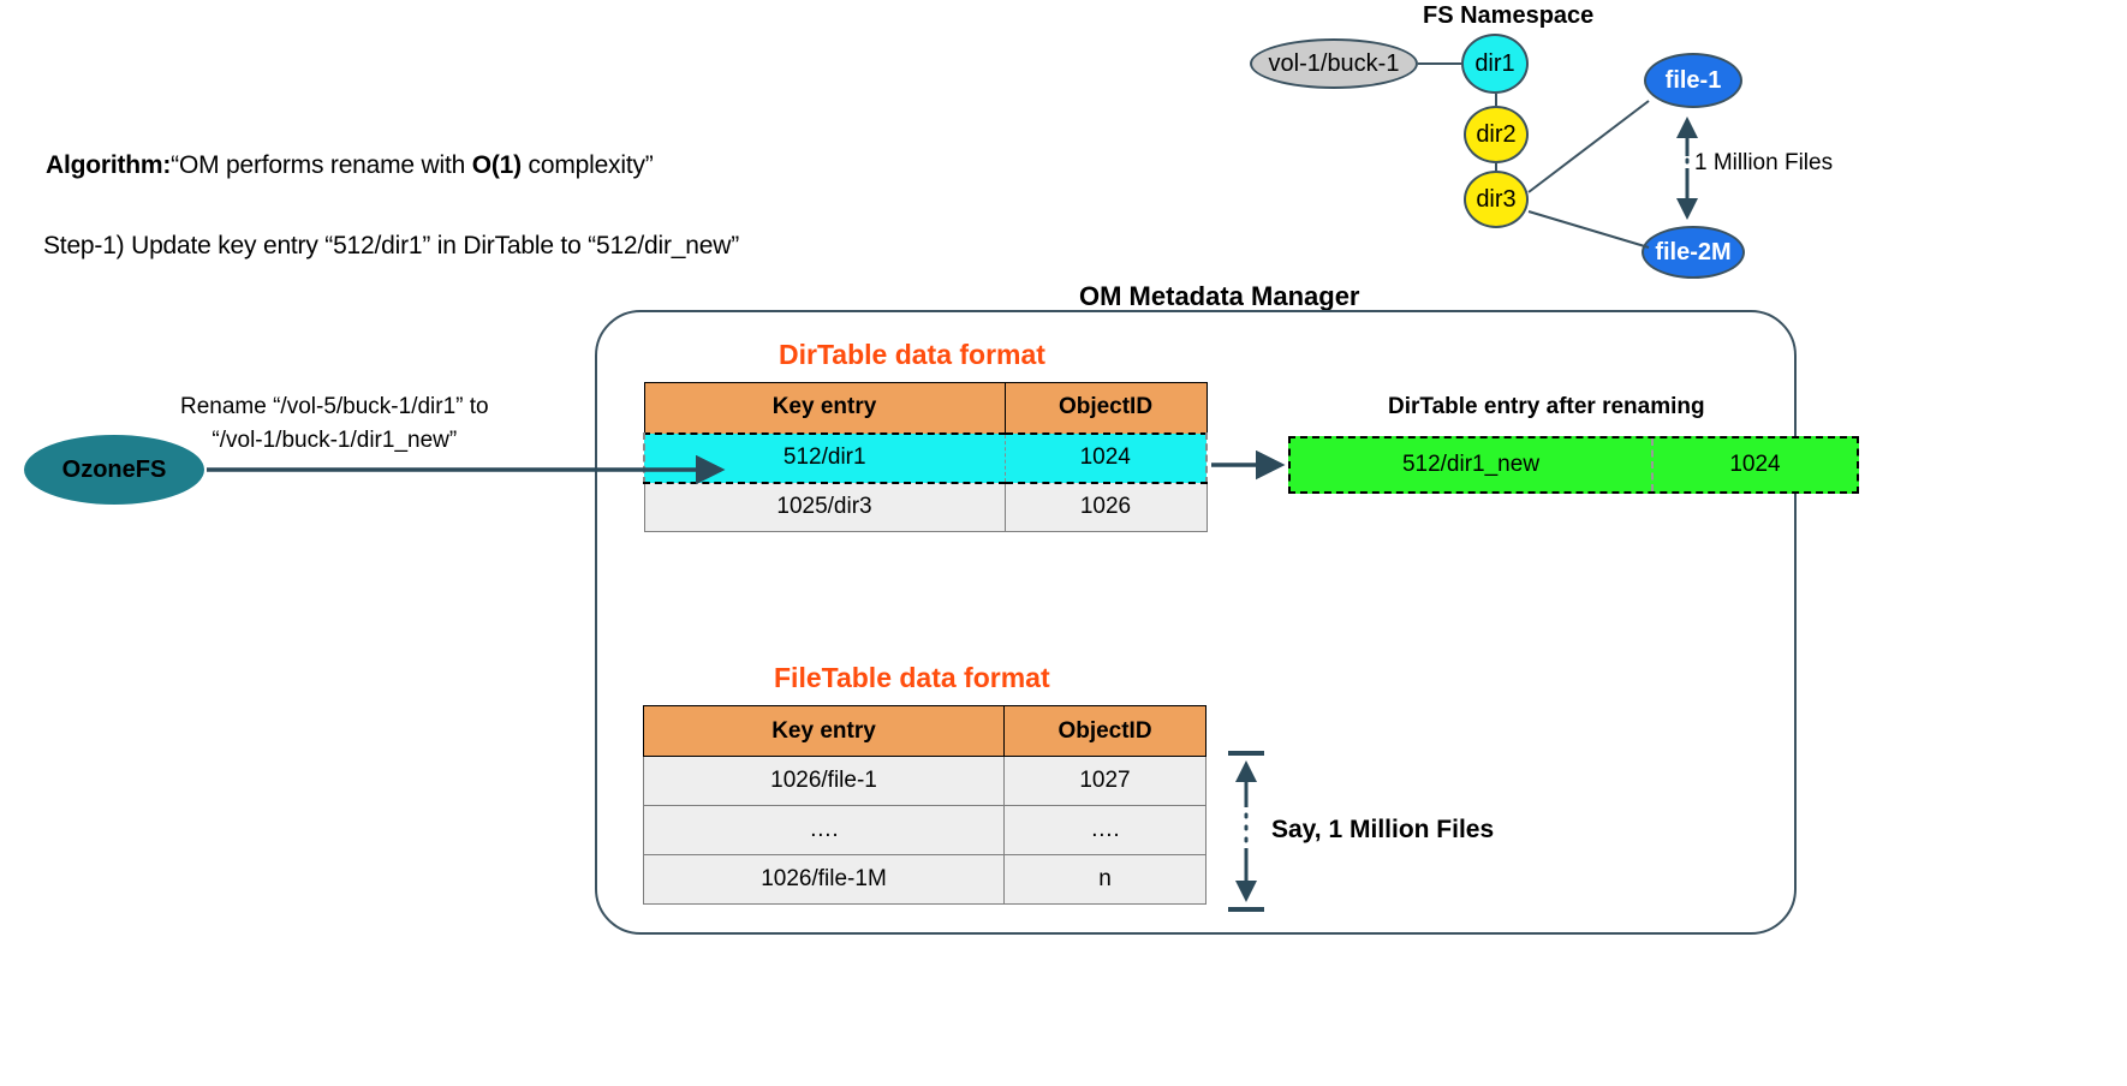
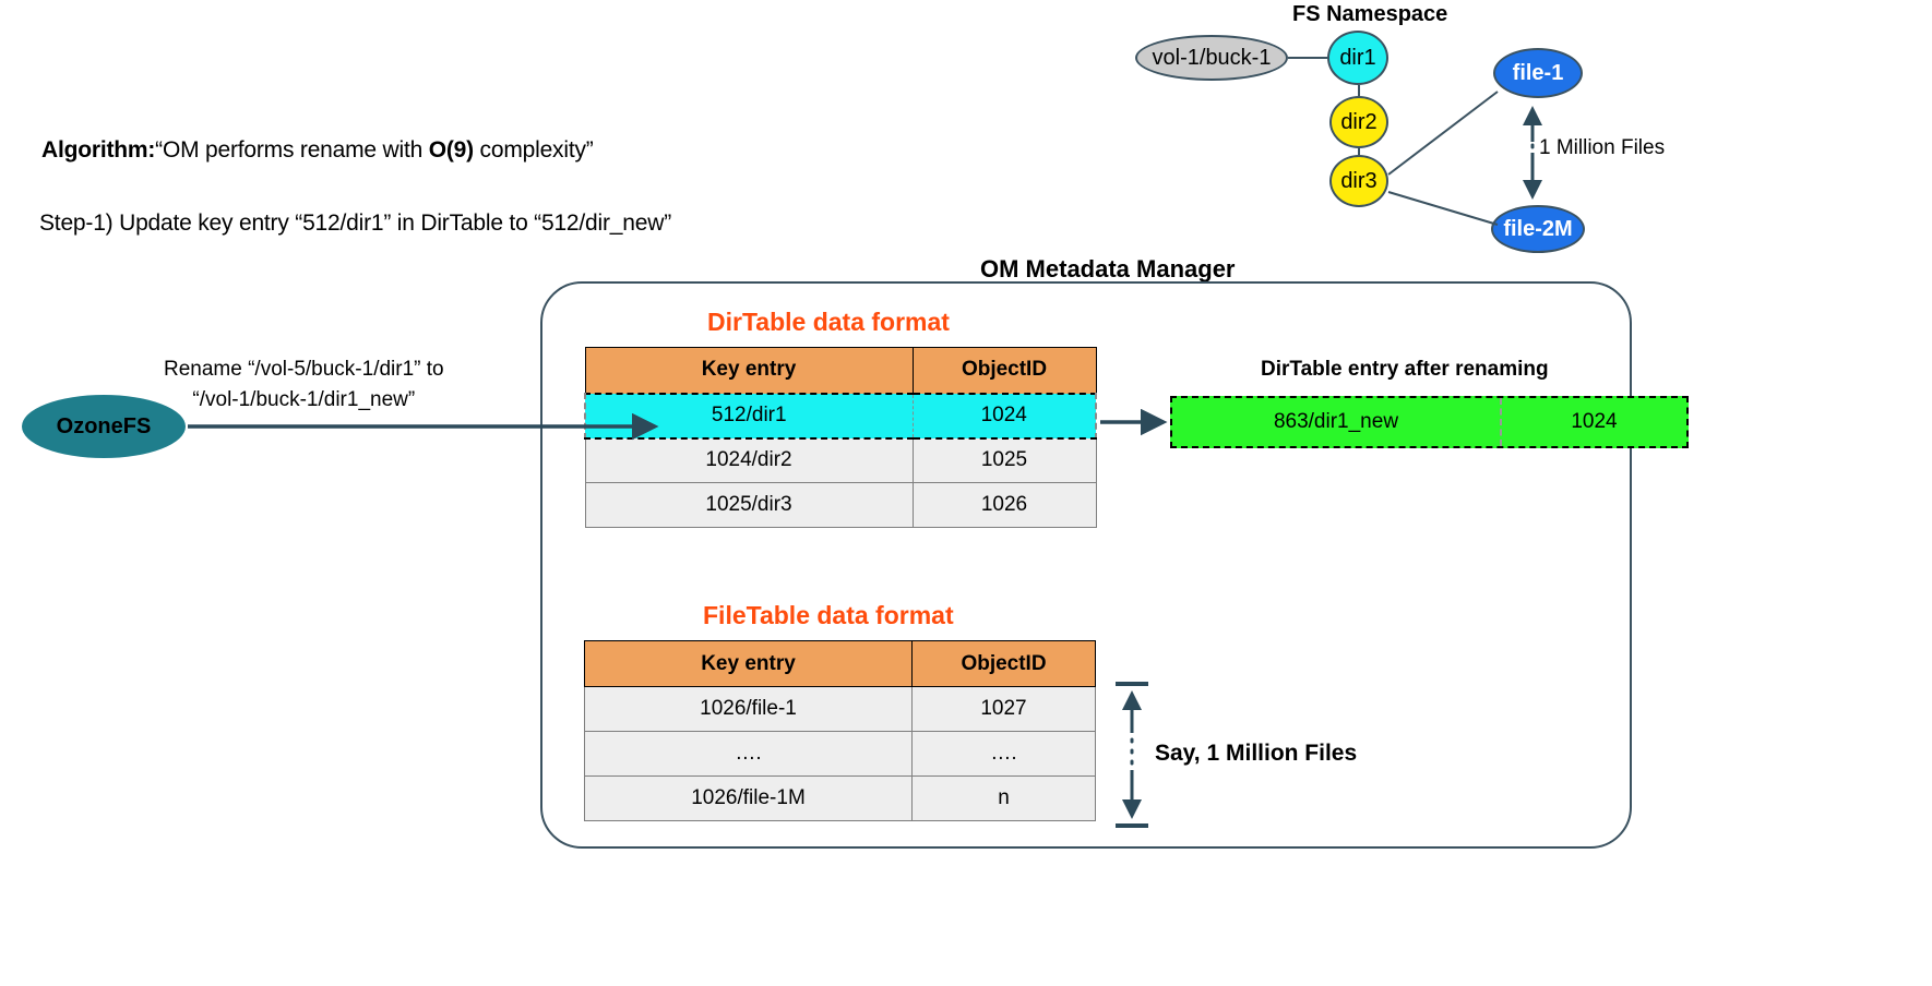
- Algorithm:“OM performs rename with O(1) complexity”
+ Algorithm:“OM performs rename with O(9) complexity”
  Step-1) Update key entry “512/dir1” in DirTable to “512/dir_new”
  FS Namespace
  vol-1/buck-1
  dir1
  dir2
  dir3
  file-1
  file-2M
  1 Million Files
  OM Metadata Manager
  DirTable data format
  Key entry	ObjectID
  512/dir1	1024
+ 1024/dir2	1025
  1025/dir3	1026
  FileTable data format
  Key entry	ObjectID
  1026/file-1	1027
  ….	….
  1026/file-1M	n
  Say, 1 Million Files
  DirTable entry after renaming
- 512/dir1_new
+ 863/dir1_new
  1024
  OzoneFS
  Rename “/vol-5/buck-1/dir1” to
  “/vol-1/buck-1/dir1_new”
